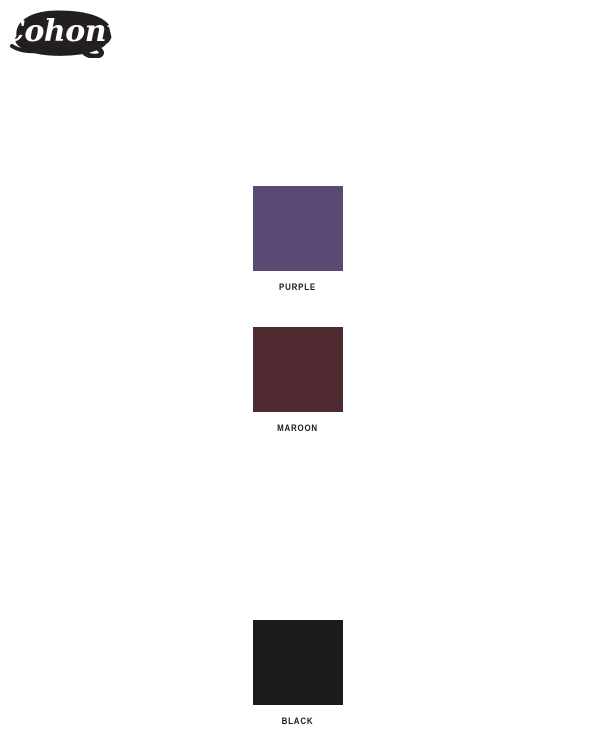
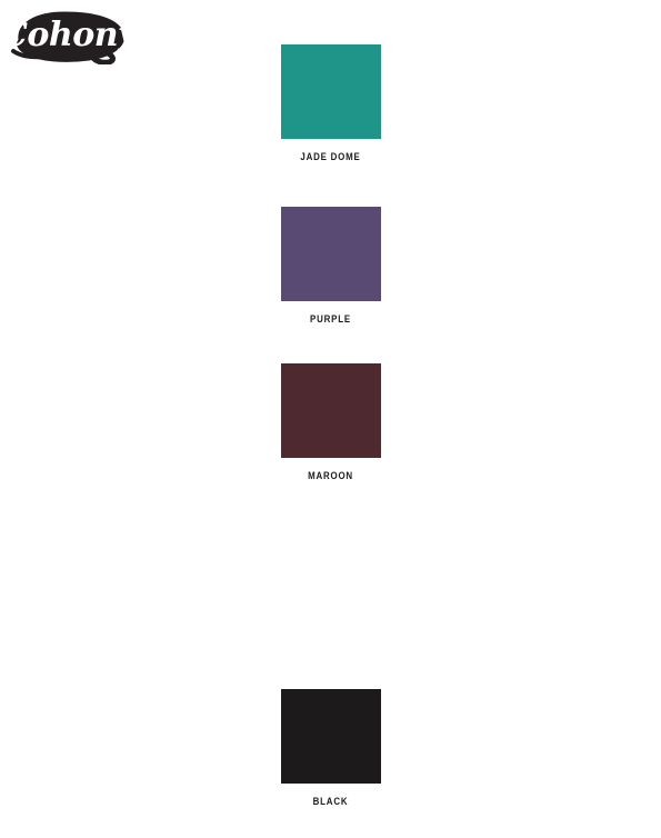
  Cohony
+ JADE DOME
  PURPLE
  MAROON
  BLACK
